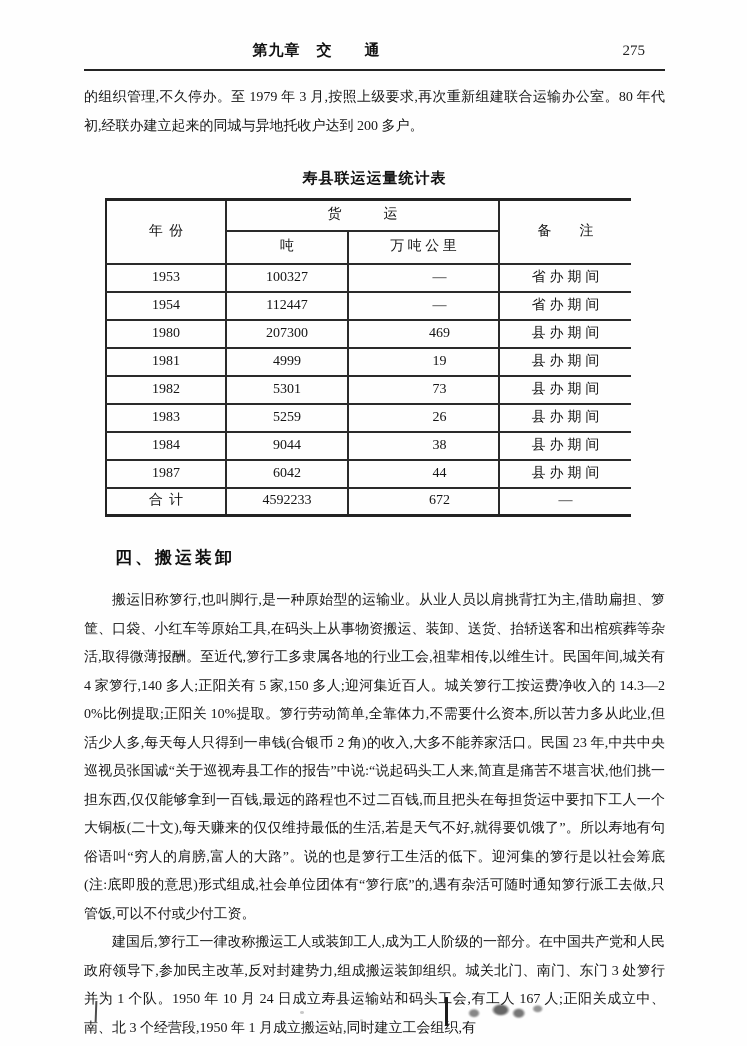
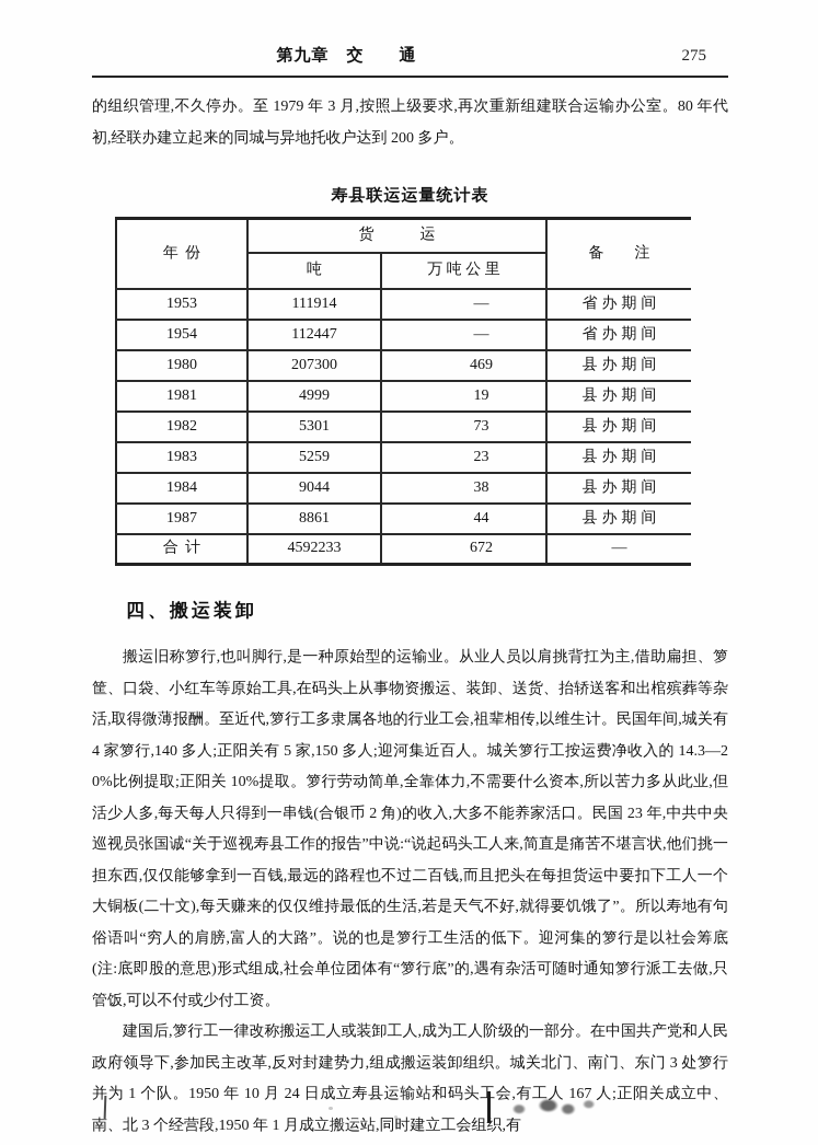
  第九章 交 通
  275
  的组织管理,不久停办。至 1979 年 3 月,按照上级要求,再次重新组建联合运输办公室。80 年代初,经联办建立起来的同城与异地托收户达到 200 多户。
  寿县联运运量统计表
  年份	货 运	备 注
  吨	万吨公里
- 1953	100327	—	省办期间
+ 1953	111914	—	省办期间
  1954	112447	—	省办期间
  1980	207300	469	县办期间
  1981	4999	19	县办期间
  1982	5301	73	县办期间
- 1983	5259	26	县办期间
+ 1983	5259	23	县办期间
  1984	9044	38	县办期间
- 1987	6042	44	县办期间
+ 1987	8861	44	县办期间
  合计	4592233	672	—
  四、搬运装卸
  搬运旧称箩行,也叫脚行,是一种原始型的运输业。从业人员以肩挑背扛为主,借助扁担、箩筐、口袋、小红车等原始工具,在码头上从事物资搬运、装卸、送货、抬轿送客和出棺殡葬等杂活,取得微薄报酬。至近代,箩行工多隶属各地的行业工会,祖辈相传,以维生计。民国年间,城关有 4 家箩行,140 多人;正阳关有 5 家,150 多人;迎河集近百人。城关箩行工按运费净收入的 14.3—20%比例提取;正阳关 10%提取。箩行劳动简单,全靠体力,不需要什么资本,所以苦力多从此业,但活少人多,每天每人只得到一串钱(合银币 2 角)的收入,大多不能养家活口。民国 23 年,中共中央巡视员张国诚“关于巡视寿县工作的报告”中说:“说起码头工人来,简直是痛苦不堪言状,他们挑一担东西,仅仅能够拿到一百钱,最远的路程也不过二百钱,而且把头在每担货运中要扣下工人一个大铜板(二十文),每天赚来的仅仅维持最低的生活,若是天气不好,就得要饥饿了”。所以寿地有句俗语叫“穷人的肩膀,富人的大路”。说的也是箩行工生活的低下。迎河集的箩行是以社会筹底(注:底即股的意思)形式组成,社会单位团体有“箩行底”的,遇有杂活可随时通知箩行派工去做,只管饭,可以不付或少付工资。
  建国后,箩行工一律改称搬运工人或装卸工人,成为工人阶级的一部分。在中国共产党和人民政府领导下,参加民主改革,反对封建势力,组成搬运装卸组织。城关北门、南门、东门 3 处箩行并为 1 个队。1950 年 10 月 24 日成立寿县运输站和码头会,有工人 167 人;正阳关成立中、南、北 3 个经营段,1950 年 1 月成立搬运站,同时建立工会组织,有
